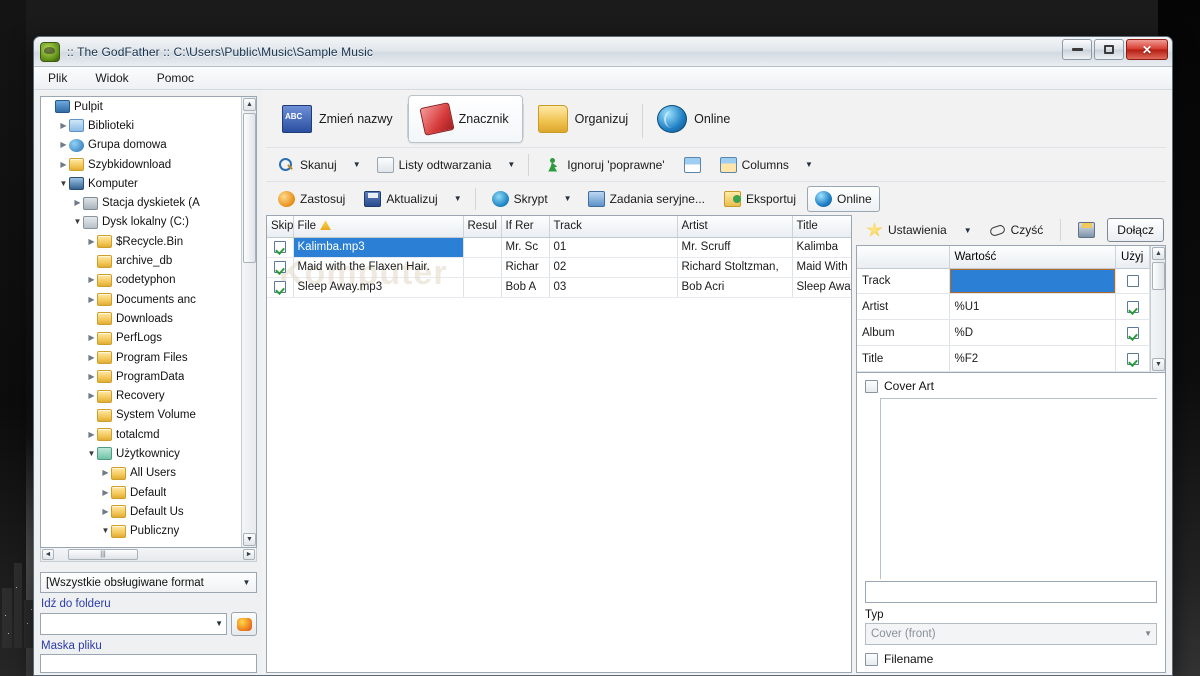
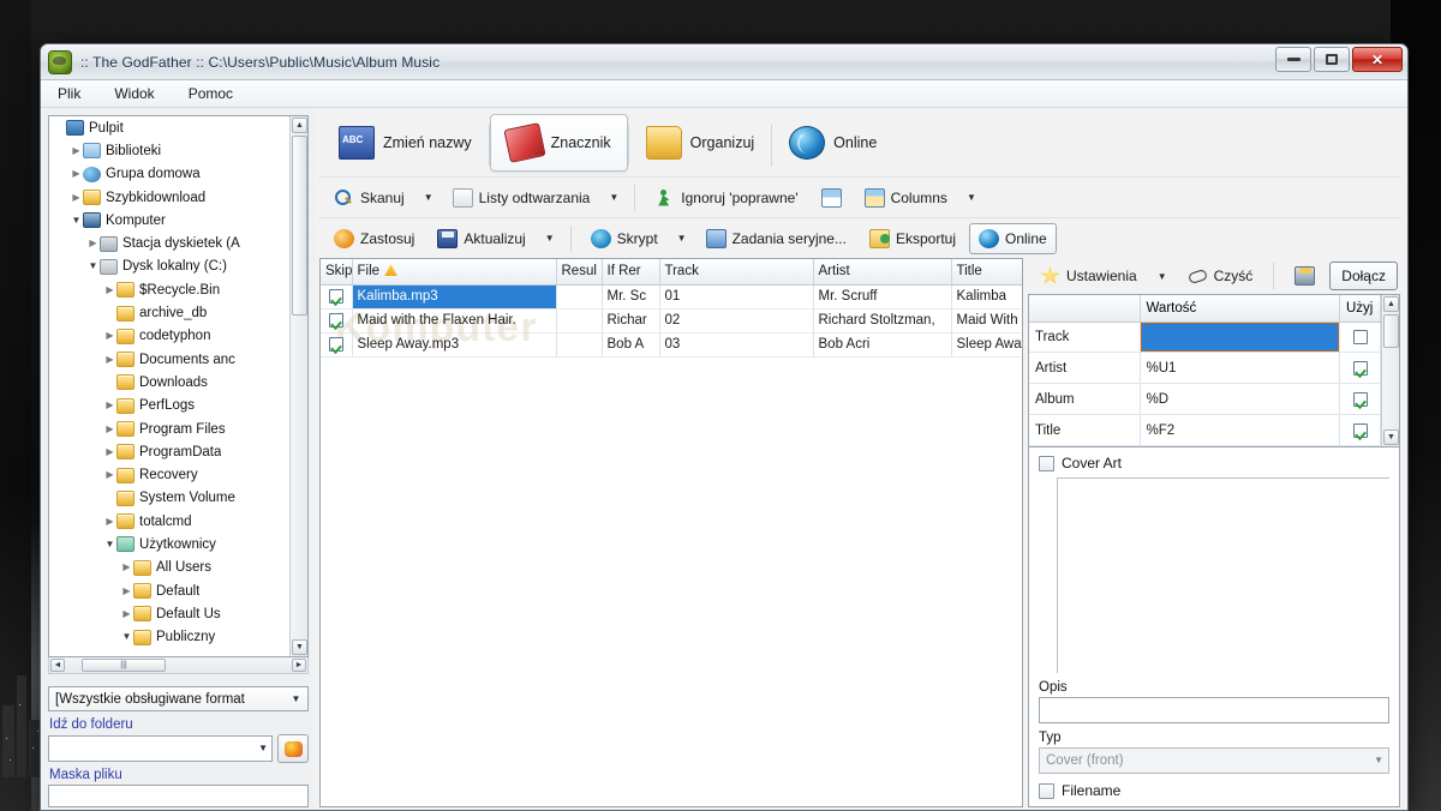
- :: The GodFather :: C:\Users\Public\Music\Sample Music
+ :: The GodFather :: C:\Users\Public\Music\Album Music
  ✕
  Plik
  Widok
  Pomoc
  Pulpit
  ▶
  Biblioteki
  ▶
  Grupa domowa
  ▶
  Szybkidownload
  ▼
  Komputer
  ▶
  Stacja dyskietek (A
  ▼
  Dysk lokalny (C:)
  ▶
  $Recycle.Bin
  archive_db
  ▶
  codetyphon
  ▶
  Documents anc
  Downloads
  ▶
  PerfLogs
  ▶
  Program Files
  ▶
  ProgramData
  ▶
  Recovery
  System Volume
  ▶
  totalcmd
  ▼
  Użytkownicy
  ▶
  All Users
  ▶
  Default
  ▶
  Default Us
  ▼
  Publiczny
  [Wszystkie obsługiwane format
  ▼
  Idź do folderu
  ▼
  Maska pliku
  Zmień nazwy
  Znacznik
  Organizuj
  Online
  Skanuj
  ▼
  Listy odtwarzania
  ▼
  Ignoruj 'poprawne'
  Columns
  ▼
  Zastosuj
  Aktualizuj
  ▼
  Skrypt
  ▼
  Zadania seryjne...
  Eksportuj
  Online
  Komputer
  Skip	File	Resul	If Rer	Track	Artist	Title
  	Kalimba.mp3		Mr. Sc	01	Mr. Scruff	Kalimba
  	Maid with the Flaxen Hair.		Richar	02	Richard Stoltzman,	Maid With
  	Sleep Away.mp3		Bob A	03	Bob Acri	Sleep Awa
  Ustawienia
  ▼
  Czyść
  Dołącz
  	Wartość	Użyj
  Track
  Artist	%U1
  Album	%D
  Title	%F2
  Cover Art
+ Opis
  Typ
  Cover (front)
  ▼
  Filename
